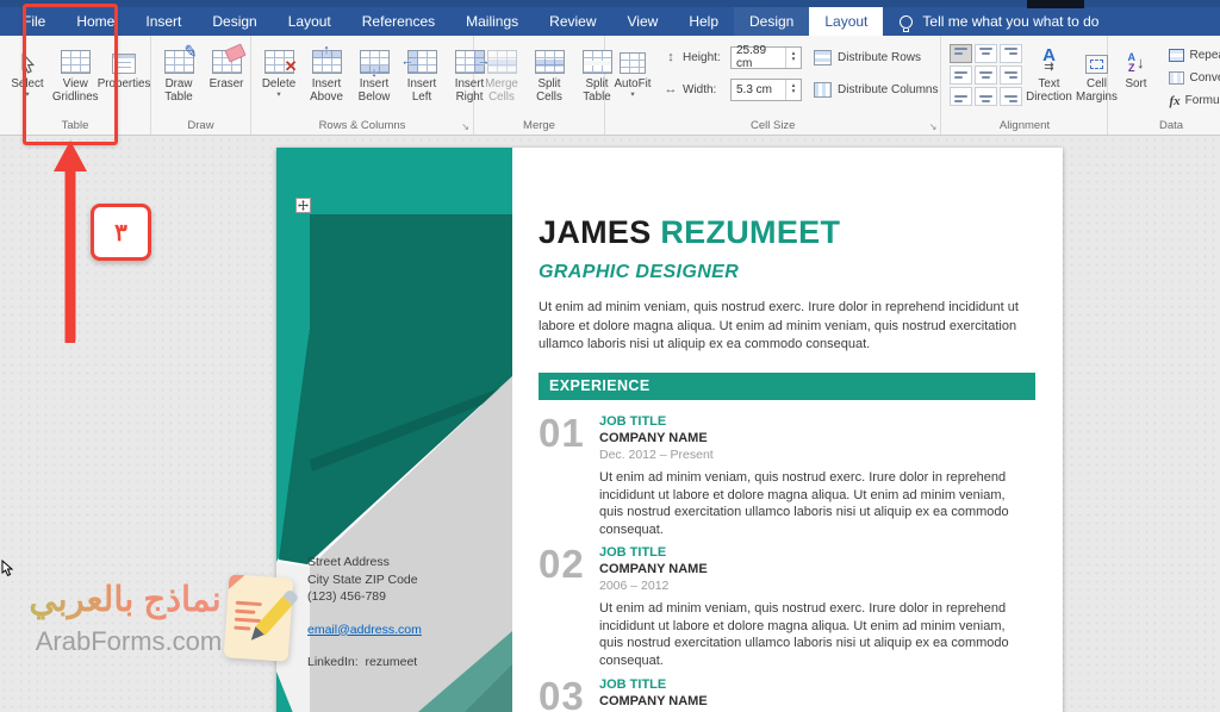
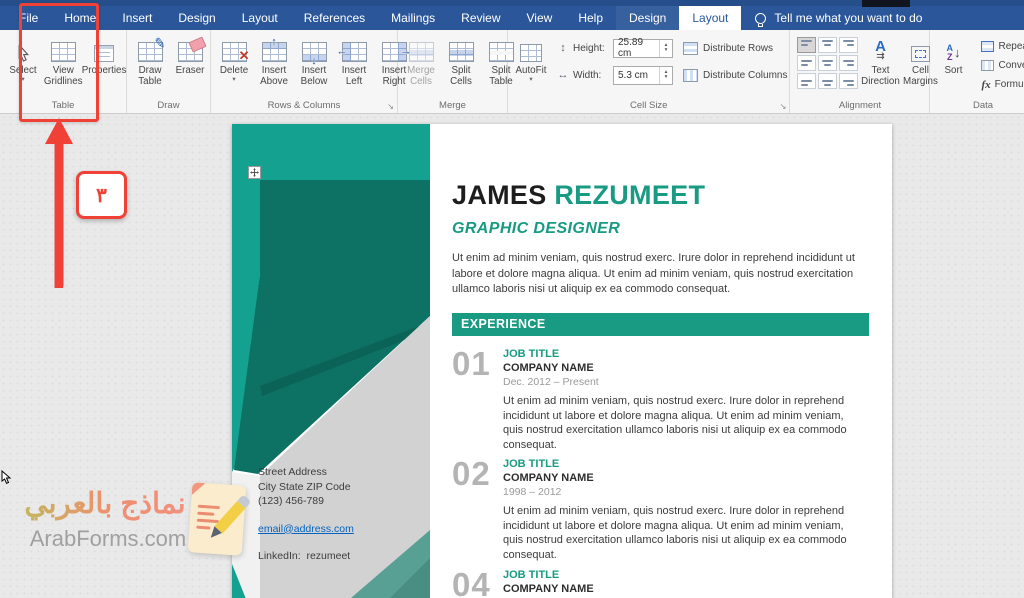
  File
  Home
  Insert
  Design
  Layout
  References
  Mailings
  Review
  View
  Help
  Design
  Layout
- Tell me what you what to do
+ Tell me what you want to do
  Select
  View Gridlines
  Properties
  Table
  Draw Table
  Eraser
  Draw
  ✕
  Delete
  ↑
  Insert Above
  ↓
  Insert Below
  ←
  Insert Left
  →
  Insert Right
  Rows & Columns
  ↘
  Merge Cells
  Split Cells
  Split Table
  Merge
  AutoFit
  ↕
  Height:
  25.89 cm
  ↔
  Width:
  5.3 cm
  Distribute Rows
  Distribute Columns
  Cell Size
  ↘
  A
  ⇉
  Text Direction
  Cell Margins
  Alignment
  A
  Z
  ↓
  Sort
  fx
  Formu
  Data
  Street Address
  City State ZIP Code
  (123) 456-789
  email@address.com
  LinkedIn: rezumeet
  JAMES REZUMEET
  GRAPHIC DESIGNER
  Ut enim ad minim veniam, quis nostrud exerc. Irure dolor in reprehend incididunt ut labore et dolore magna aliqua. Ut enim ad minim veniam, quis nostrud exercitation ullamco laboris nisi ut aliquip ex ea commodo consequat.
  EXPERIENCE
  01
  JOB TITLE
  COMPANY NAME
  Dec. 2012 – Present
  Ut enim ad minim veniam, quis nostrud exerc. Irure dolor in reprehend incididunt ut labore et dolore magna aliqua. Ut enim ad minim veniam, quis nostrud exercitation ullamco laboris nisi ut aliquip ex ea commodo consequat.
  02
  JOB TITLE
  COMPANY NAME
- 2006 – 2012
+ 1998 – 2012
  Ut enim ad minim veniam, quis nostrud exerc. Irure dolor in reprehend incididunt ut labore et dolore magna aliqua. Ut enim ad minim veniam, quis nostrud exercitation ullamco laboris nisi ut aliquip ex ea commodo consequat.
- 03
+ 04
  JOB TITLE
  COMPANY NAME
  ٣
  نماذج بالعربي
  ArabForms.com
